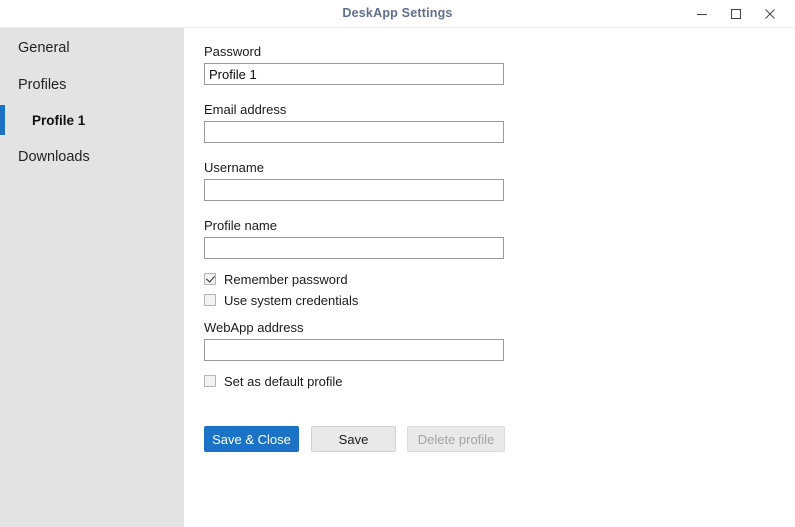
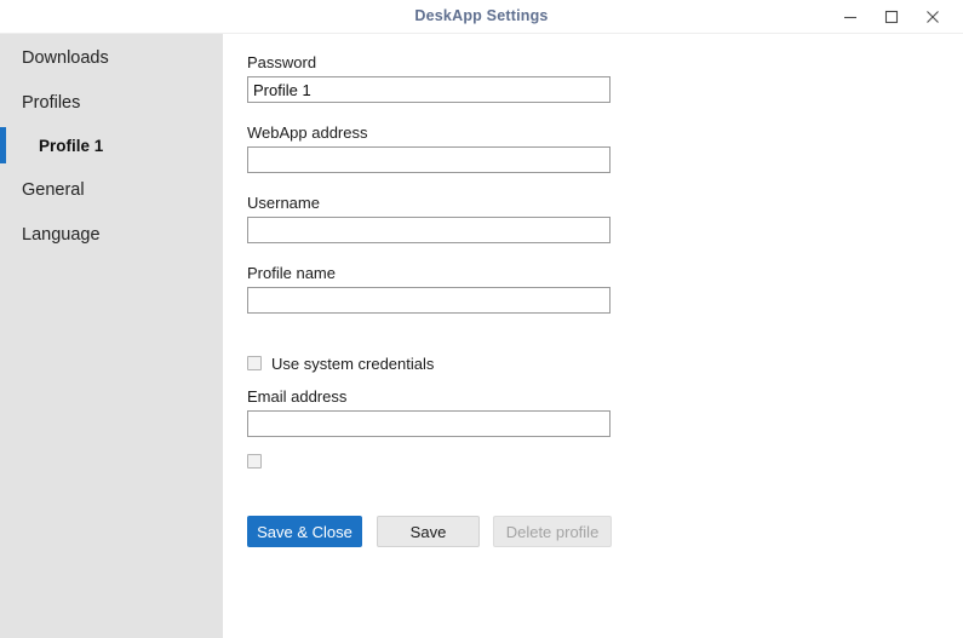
  DeskApp Settings
- General
+ Downloads
  Profiles
  Profile 1
- Downloads
+ General
+ Language
  Password
  Profile 1
- Email address
+ WebApp address
  Username
  Profile name
- Remember password
  Use system credentials
- WebApp address
+ Email address
- Set as default profile
  Save & Close
  Save
  Delete profile
